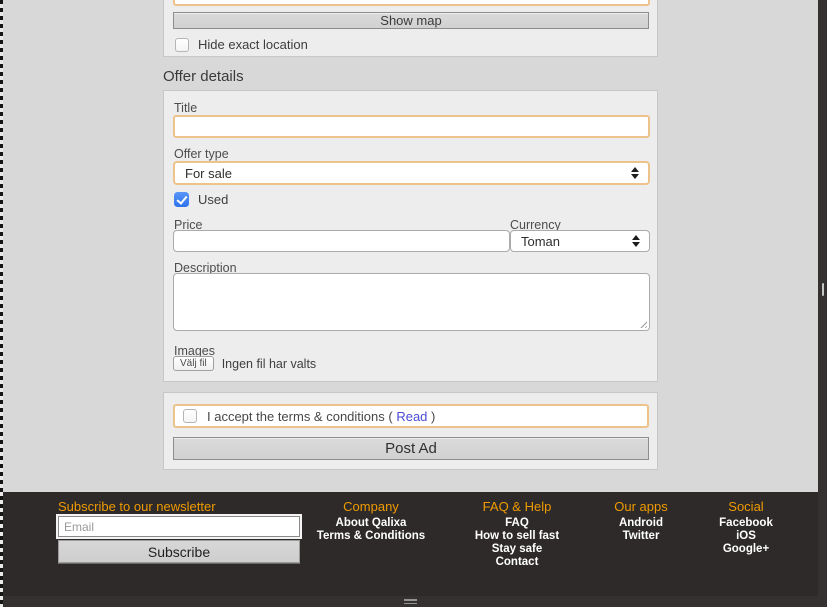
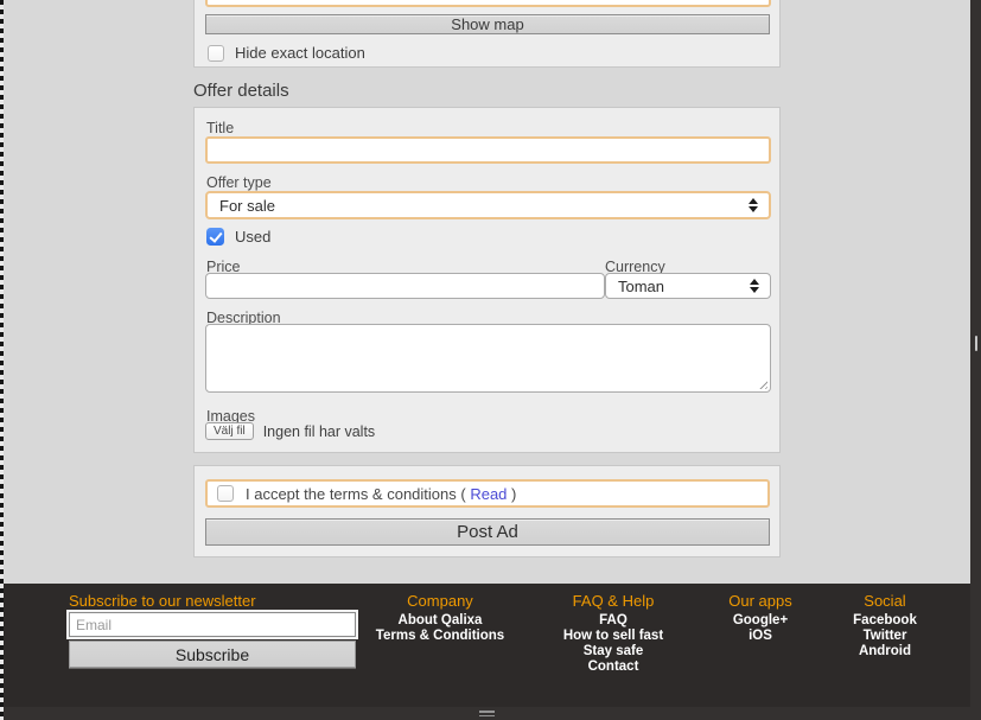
  Show map
  Hide exact location
  Offer details
  Title
  Offer type
  For sale
  Used
  Price
  Currency
  Toman
  Description
  Images
  Välj fil
  Ingen fil har valts
  I accept the terms & conditions ( Read )
  Post Ad
  Subscribe to our newsletter
  Email
  Subscribe
  Company
  About Qalixa
  Terms & Conditions
  FAQ & Help
  FAQ
  How to sell fast
  Stay safe
  Contact
  Our apps
- Android
+ Google+
- Twitter
+ iOS
  Social
  Facebook
- iOS
+ Twitter
- Google+
+ Android
